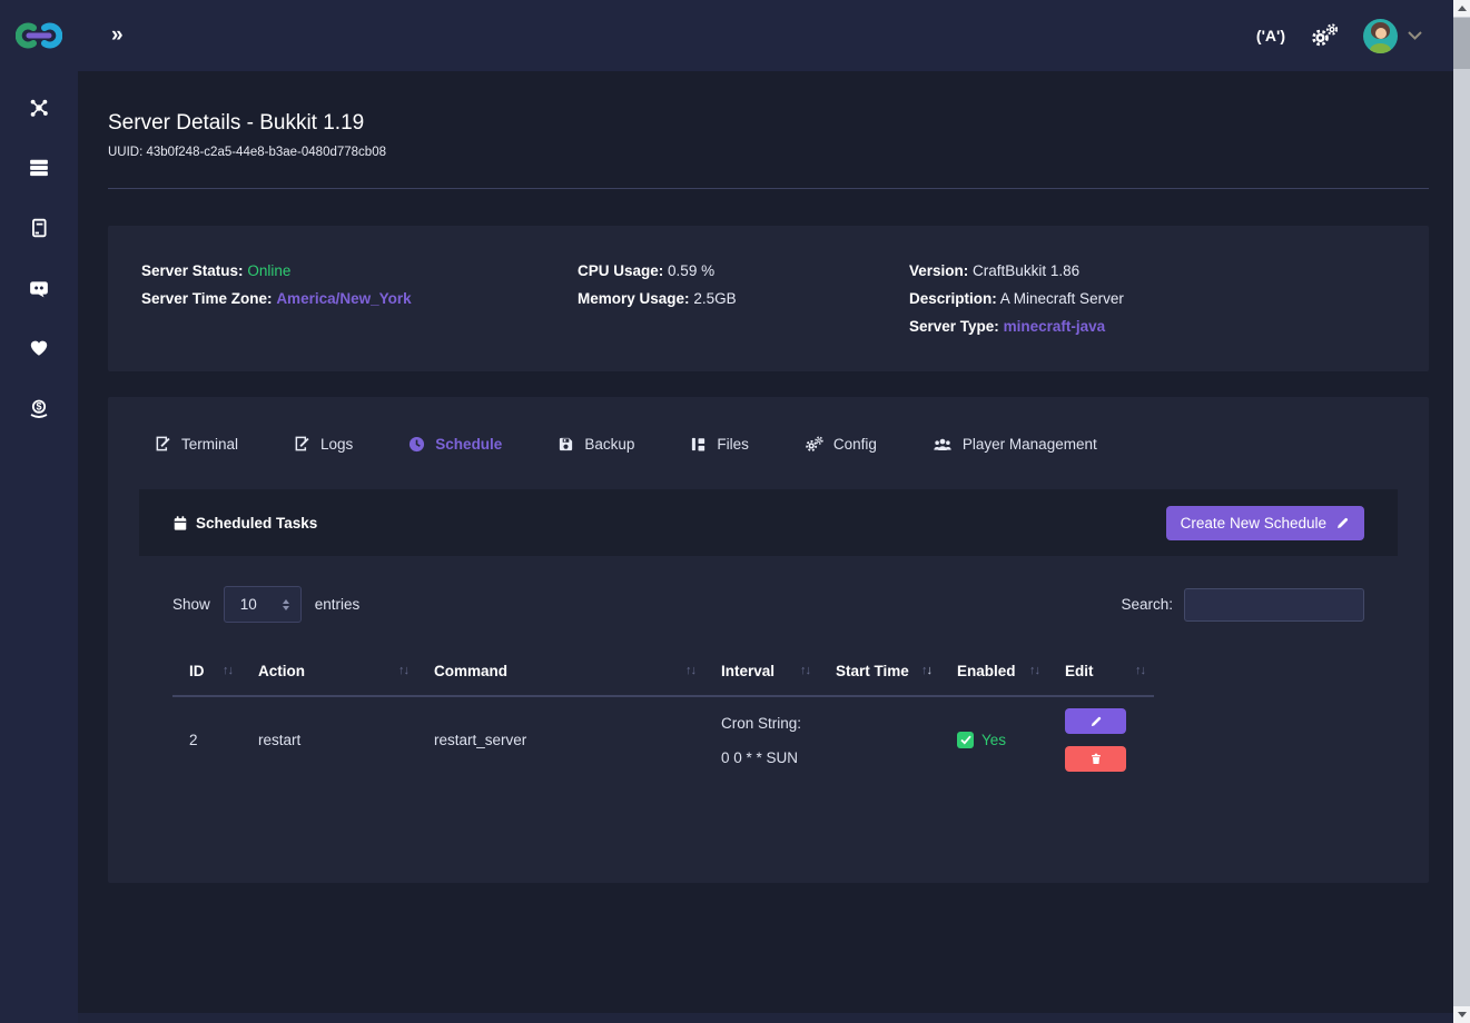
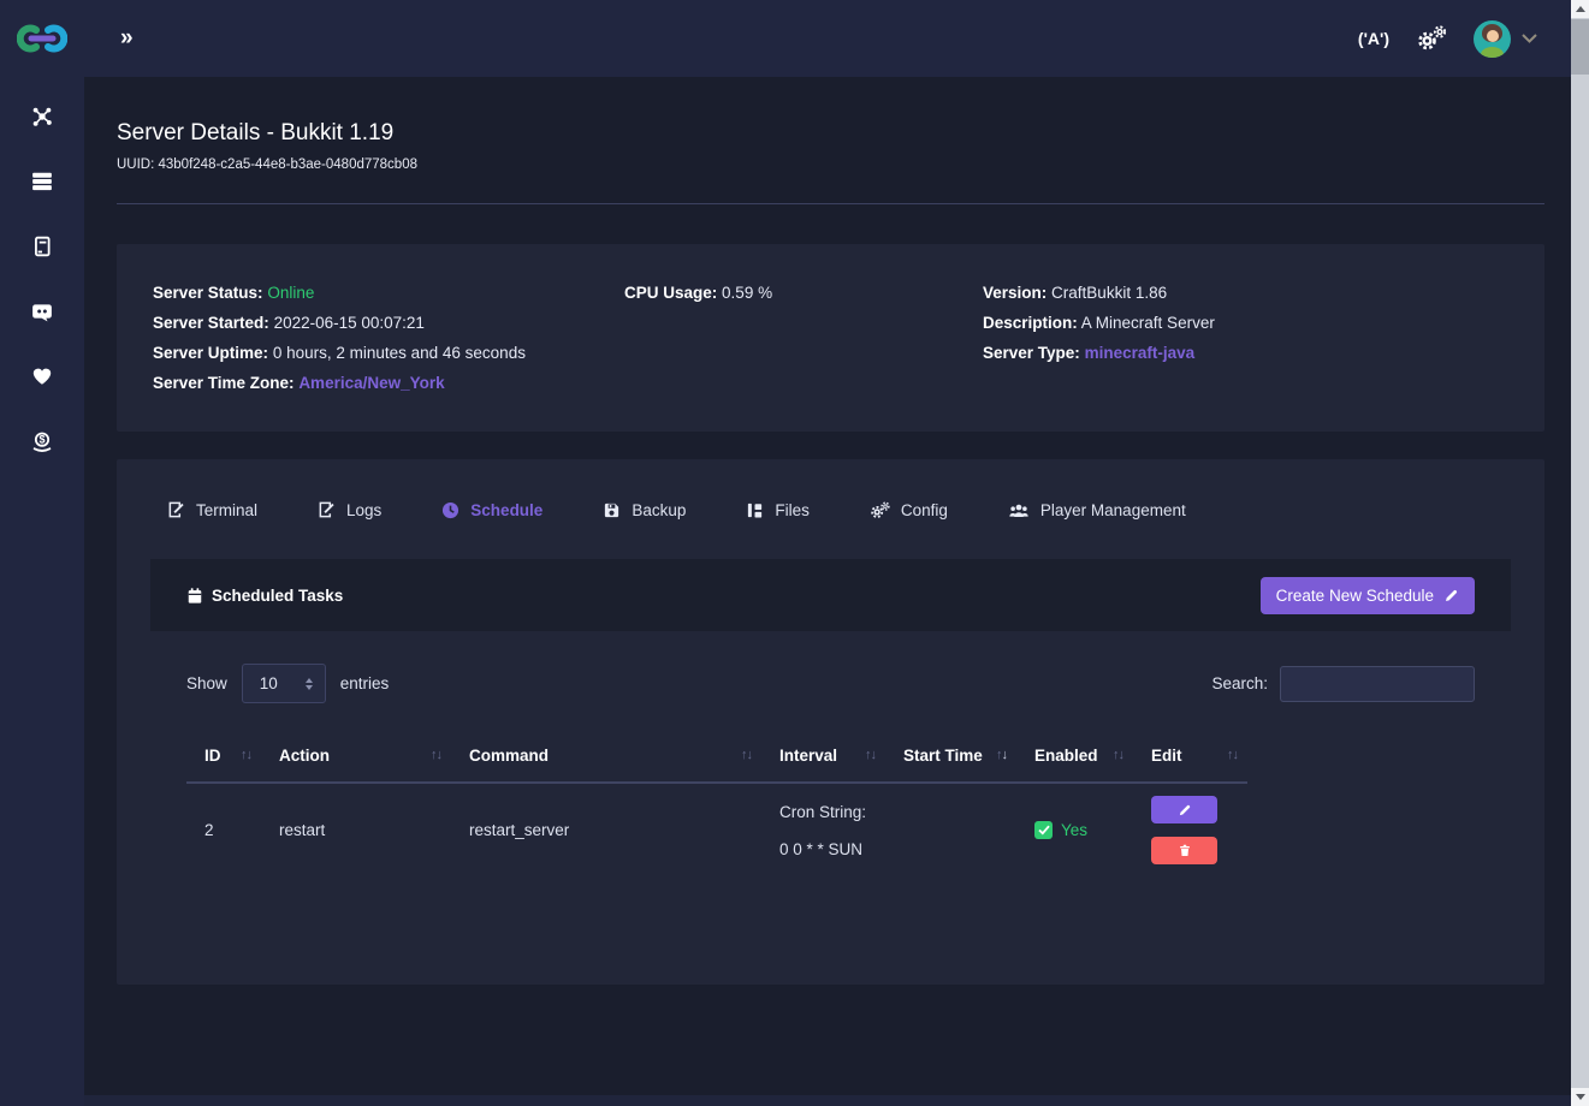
  $
  »
  ('A')
  Server Details - Bukkit 1.19
  UUID: 43b0f248-c2a5-44e8-b3ae-0480d778cb08
  Server Status: Online
+ Server Started: 2022-06-15 00:07:21
+ Server Uptime: 0 hours, 2 minutes and 46 seconds
  Server Time Zone: America/New_York
  CPU Usage: 0.59 %
- Memory Usage: 2.5GB
  Version: CraftBukkit 1.86
  Description: A Minecraft Server
  Server Type: minecraft-java
  Terminal
  Logs
  Schedule
  Backup
  Files
  Config
  Player Management
  Scheduled Tasks
  Create New Schedule
  Show
  10
  entries
  Search:
  ID ↑↓	Action ↑↓	Command ↑↓	Interval ↑↓	Start Time ↑↓	Enabled ↑↓	Edit ↑↓
  2	restart	restart_server	Cron String: 0 0 * * SUN		Yes
